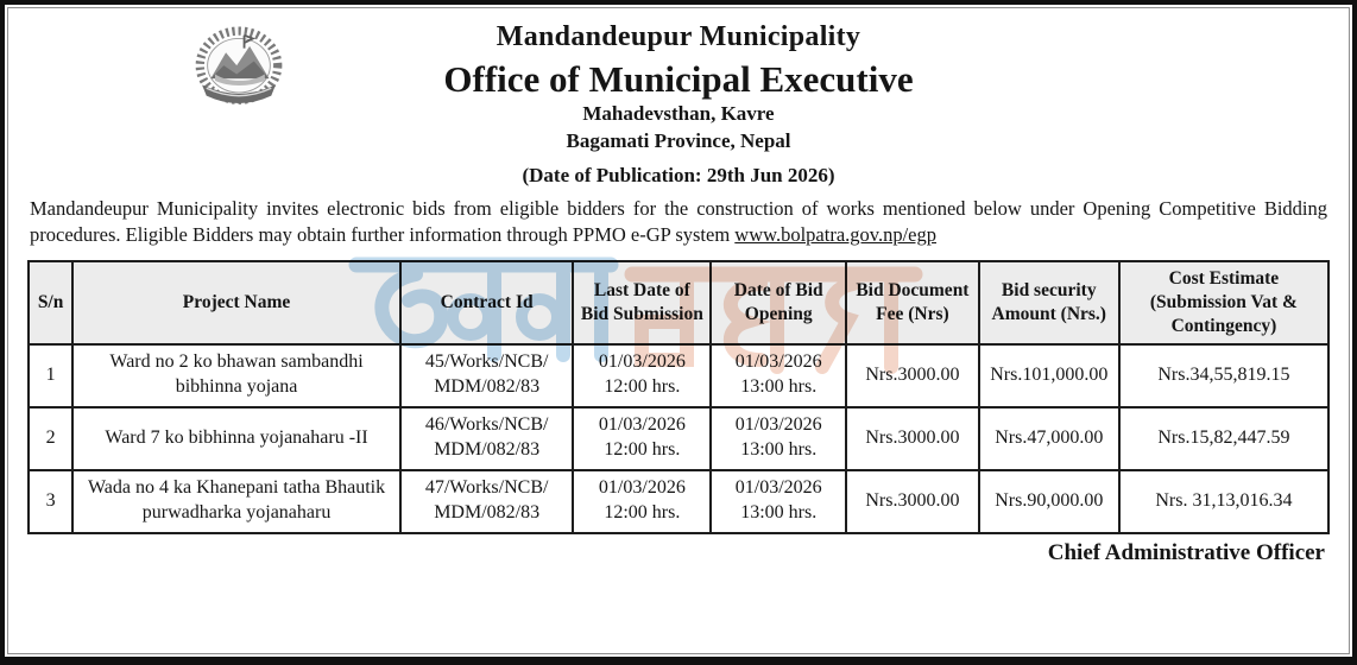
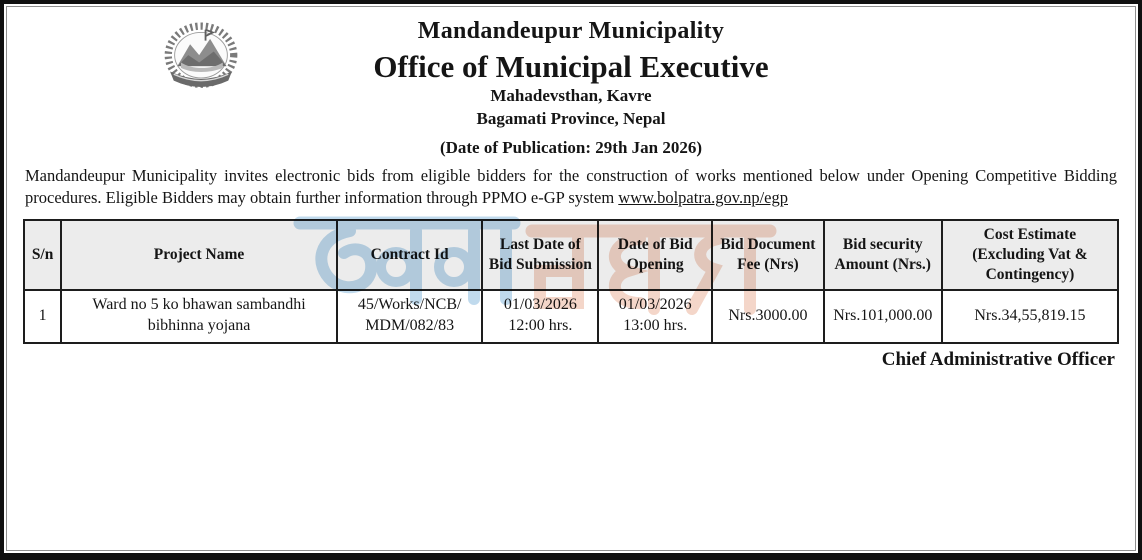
  Mandandeupur Municipality
  Office of Municipal Executive
  Mahadevsthan, Kavre
  Bagamati Province, Nepal
- (Date of Publication: 29th Jun 2026)
+ (Date of Publication: 29th Jan 2026)
  Mandandeupur Municipality invites electronic bids from eligible bidders for the construction of works mentioned below under Opening Competitive Bidding procedures. Eligible Bidders may obtain further information through PPMO e-GP system www.bolpatra.gov.np/egp
- S/n	Project Name	Contract Id	Last Date of Bid Submission	Date of Bid Opening	Bid Document Fee (Nrs)	Bid security Amount (Nrs.)	Cost Estimate (Submission Vat & Contingency)
+ S/n	Project Name	Contract Id	Last Date of Bid Submission	Date of Bid Opening	Bid Document Fee (Nrs)	Bid security Amount (Nrs.)	Cost Estimate (Excluding Vat & Contingency)
- 1	Ward no 2 ko bhawan sambandhi bibhinna yojana	45/Works/NCB/ MDM/082/83	01/03/2026 12:00 hrs.	01/03/2026 13:00 hrs.	Nrs.3000.00	Nrs.101,000.00	Nrs.34,55,819.15
+ 1	Ward no 5 ko bhawan sambandhi bibhinna yojana	45/Works/NCB/ MDM/082/83	01/03/2026 12:00 hrs.	01/03/2026 13:00 hrs.	Nrs.3000.00	Nrs.101,000.00	Nrs.34,55,819.15
- 2	Ward 7 ko bibhinna yojanaharu -II	46/Works/NCB/ MDM/082/83	01/03/2026 12:00 hrs.	01/03/2026 13:00 hrs.	Nrs.3000.00	Nrs.47,000.00	Nrs.15,82,447.59
- 3	Wada no 4 ka Khanepani tatha Bhautik purwadharka yojanaharu	47/Works/NCB/ MDM/082/83	01/03/2026 12:00 hrs.	01/03/2026 13:00 hrs.	Nrs.3000.00	Nrs.90,000.00	Nrs. 31,13,016.34
  Chief Administrative Officer
